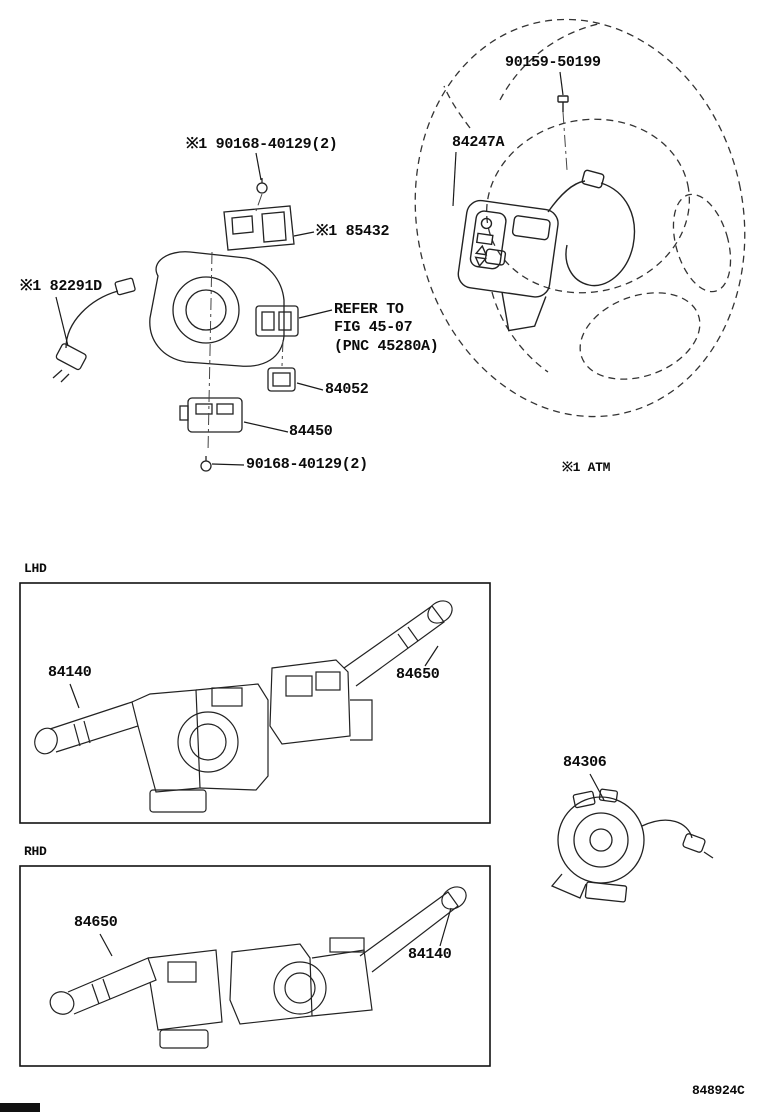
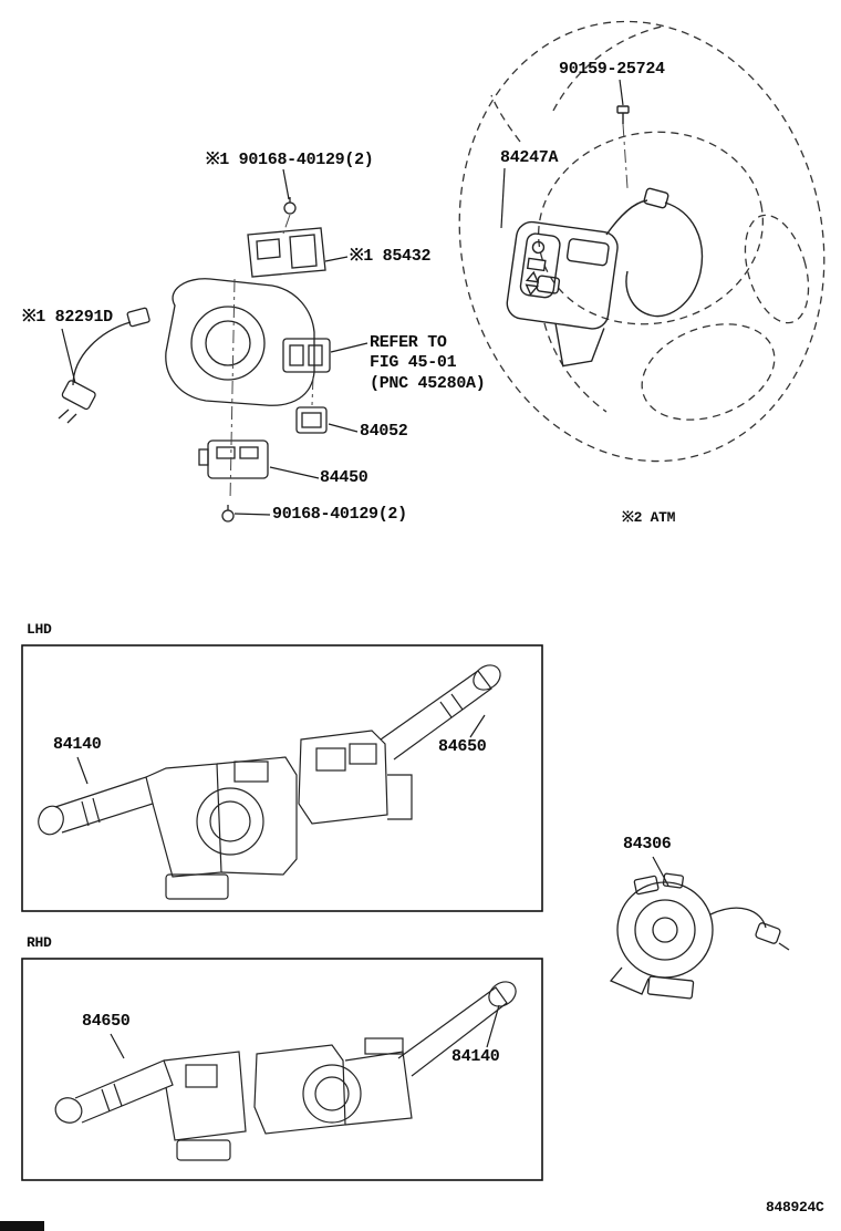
- 90159-50199
+ 90159-25724
  84247A
  ※1 90168-40129(2)
  ※1 85432
  ※1 82291D
  REFER TO
- FIG 45-07
+ FIG 45-01
  (PNC 45280A)
  84052
  84450
  90168-40129(2)
- ※1 ATM
+ ※2 ATM
  LHD
  84140
  84650
  84306
  RHD
  84650
  84140
  848924C
